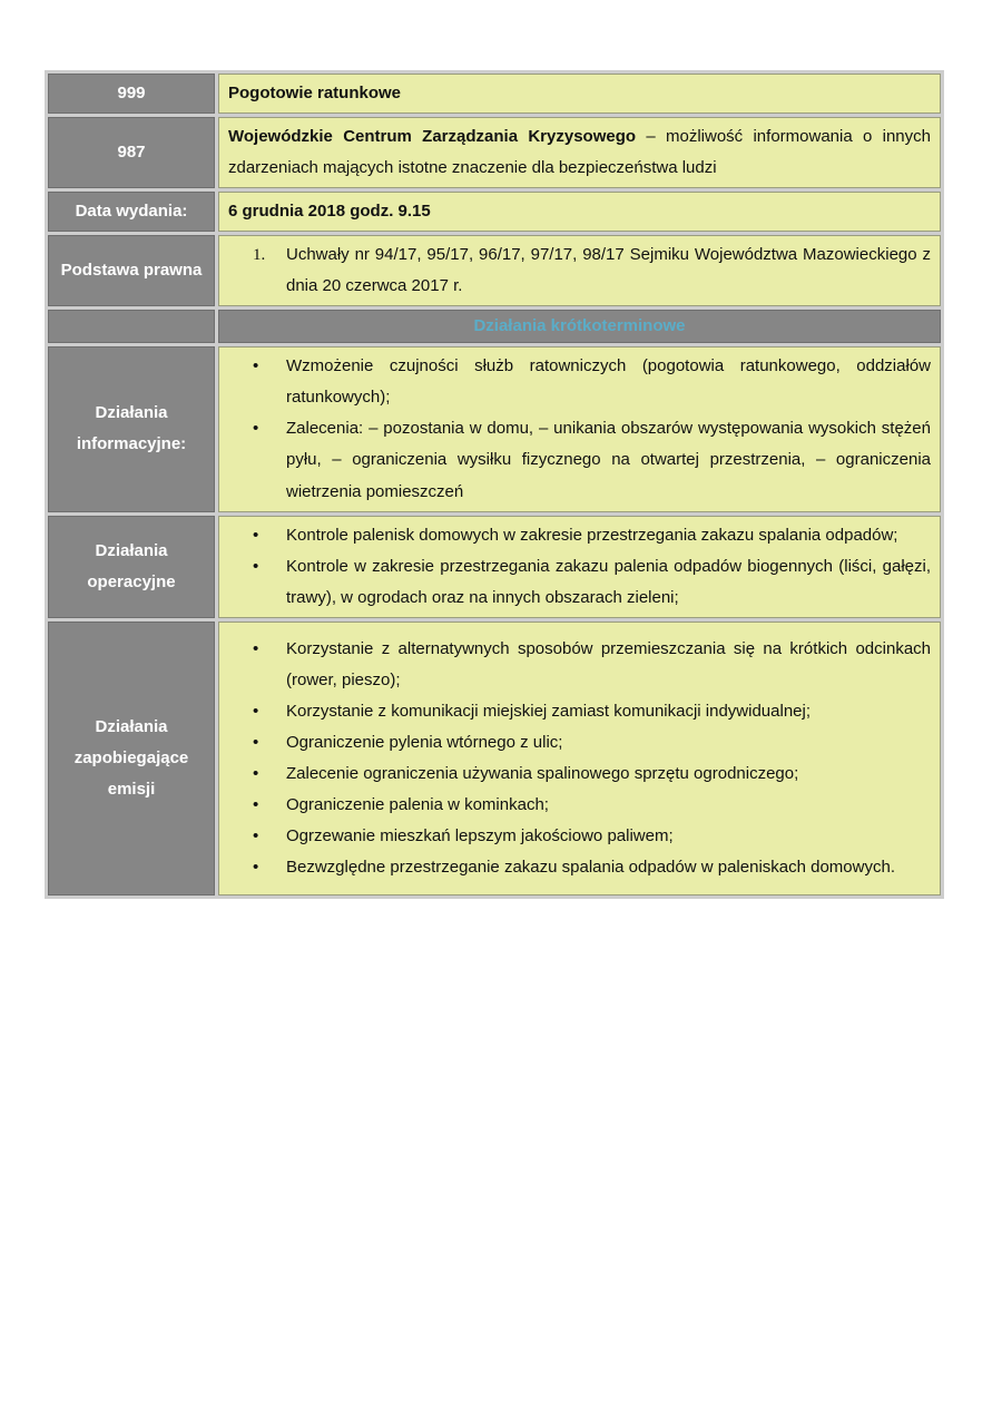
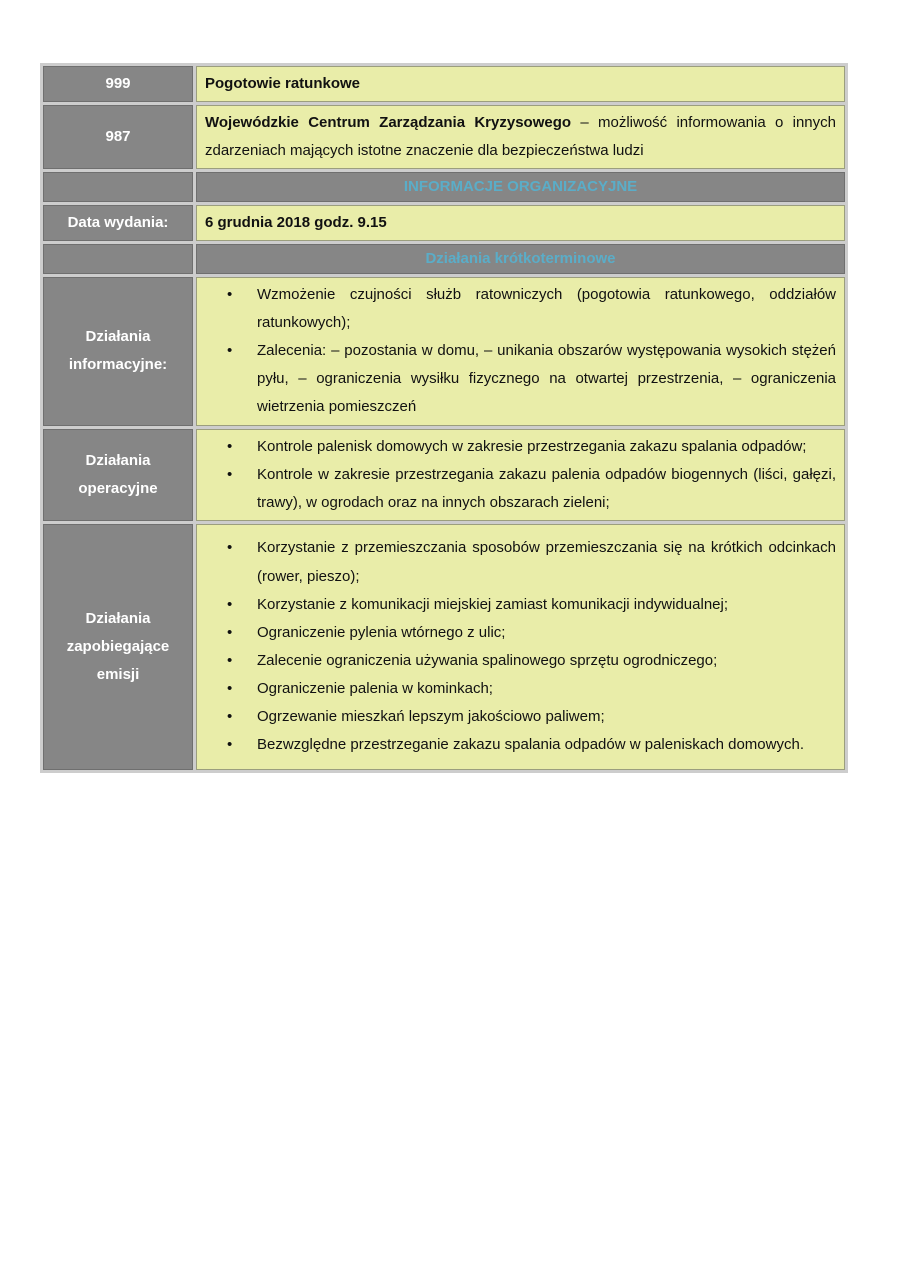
  999	Pogotowie ratunkowe
  987	Wojewódzkie Centrum Zarządzania Kryzysowego – możliwość informowania o innych zdarzeniach mających istotne znaczenie dla bezpieczeństwa ludzi
+ 	INFORMACJE ORGANIZACYJNE
  Data wydania:	6 grudnia 2018 godz. 9.15
- Podstawa prawna	1. Uchwały nr 94/17, 95/17, 96/17, 97/17, 98/17 Sejmiku Województwa Mazowieckiego z dnia 20 czerwca 2017 r.
  	Działania krótkoterminowe
  Działania informacyjne:	Wzmożenie czujności służb ratowniczych (pogotowia ratunkowego, oddziałów ratunkowych); Zalecenia: – pozostania w domu, – unikania obszarów występowania wysokich stężeń pyłu, – ograniczenia wysiłku fizycznego na otwartej przestrzenia, – ograniczenia wietrzenia pomieszczeń
  Działania operacyjne	Kontrole palenisk domowych w zakresie przestrzegania zakazu spalania odpadów; Kontrole w zakresie przestrzegania zakazu palenia odpadów biogennych (liści, gałęzi, trawy), w ogrodach oraz na innych obszarach zieleni;
- Działania zapobiegające emisji	Korzystanie z alternatywnych sposobów przemieszczania się na krótkich odcinkach (rower, pieszo); Korzystanie z komunikacji miejskiej zamiast komunikacji indywidualnej; Ograniczenie pylenia wtórnego z ulic; Zalecenie ograniczenia używania spalinowego sprzętu ogrodniczego; Ograniczenie palenia w kominkach; Ogrzewanie mieszkań lepszym jakościowo paliwem; Bezwzględne przestrzeganie zakazu spalania odpadów w paleniskach domowych.
+ Działania zapobiegające emisji	Korzystanie z przemieszczania sposobów przemieszczania się na krótkich odcinkach (rower, pieszo); Korzystanie z komunikacji miejskiej zamiast komunikacji indywidualnej; Ograniczenie pylenia wtórnego z ulic; Zalecenie ograniczenia używania spalinowego sprzętu ogrodniczego; Ograniczenie palenia w kominkach; Ogrzewanie mieszkań lepszym jakościowo paliwem; Bezwzględne przestrzeganie zakazu spalania odpadów w paleniskach domowych.
